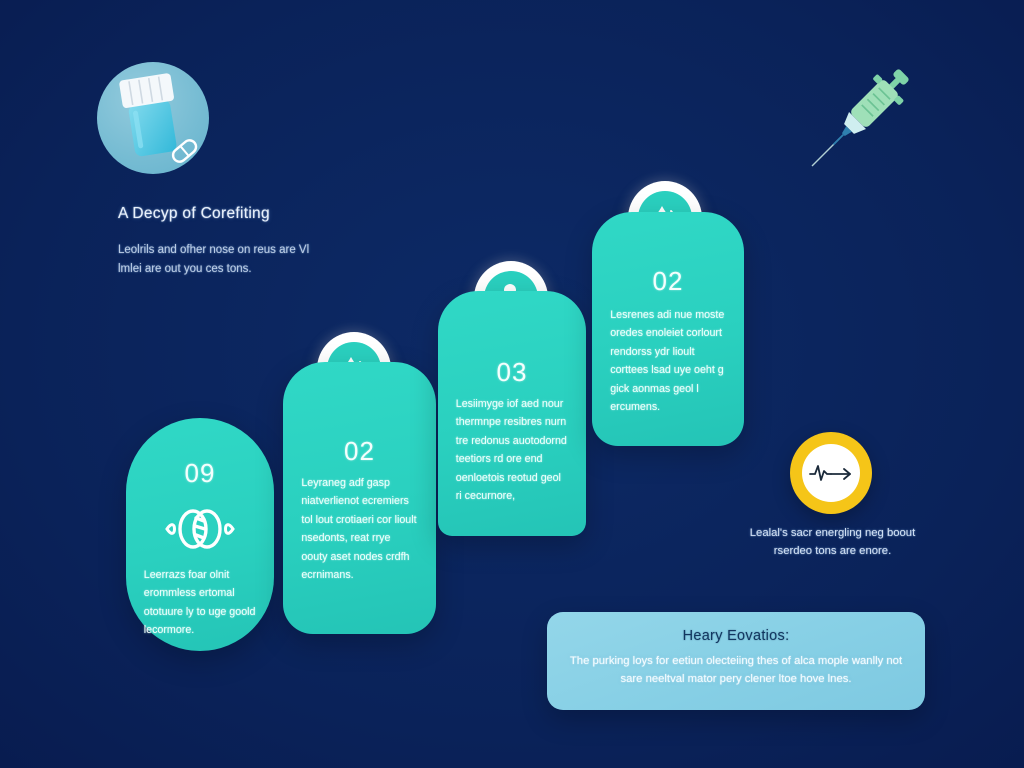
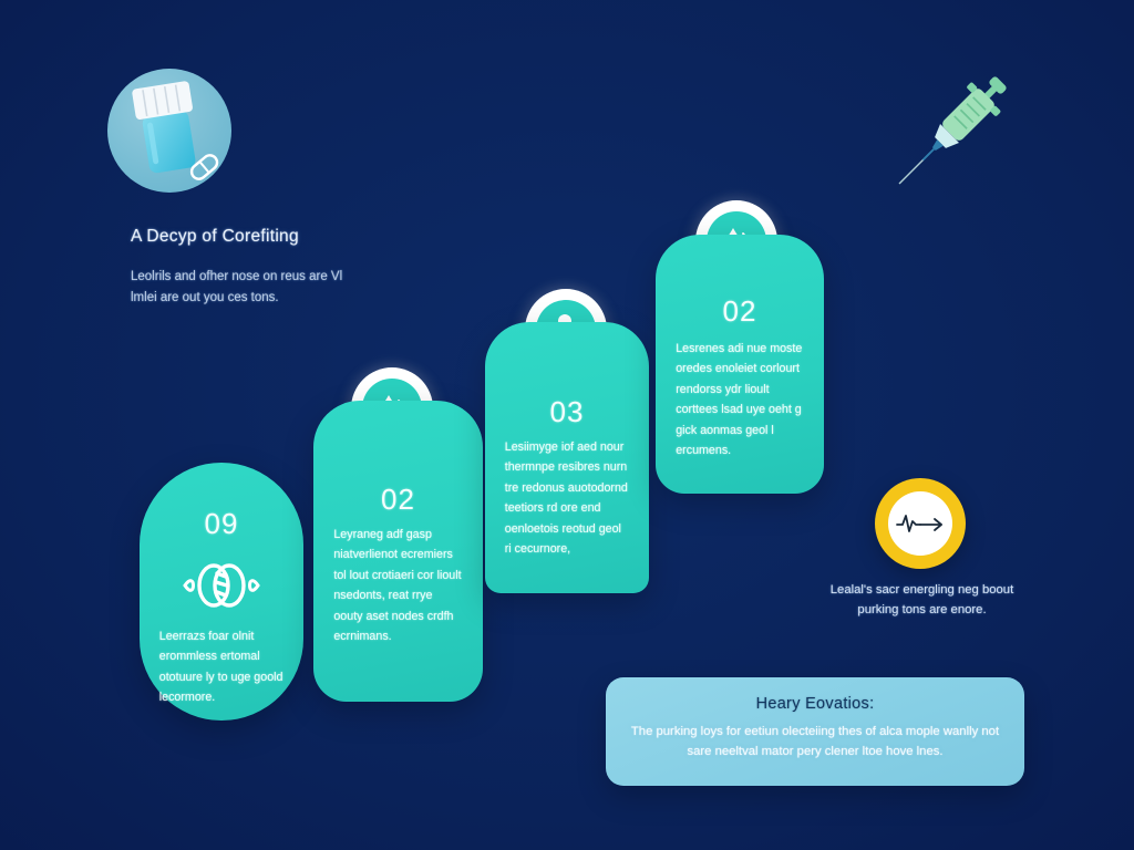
  A Decyp of Corefiting
  Leolrils and ofher nose on reus are Vl lmlei are out you ces tons.
  09
  Leerrazs foar olnit erommless ertomal ototuure ly to uge goold lecormore.
  02
  Leyraneg adf gasp niatverlienot ecremiers tol lout crotiaeri cor lioult nsedonts, reat rrye oouty aset nodes crdfh ecrnimans.
  03
  Lesiimyge iof aed nour thermnpe resibres nurn tre redonus auotodornd teetiors rd ore end oenloetois reotud geol ri cecurnore,
  02
  Lesrenes adi nue moste oredes enoleiet corlourt rendorss ydr lioult corttees lsad uye oeht g gick aonmas geol l ercumens.
- Lealal's sacr energling neg boout rserdeo tons are enore.
+ Lealal's sacr energling neg boout purking tons are enore.
  Heary Eovatios:
  The purking loys for eetiun olecteiing thes of alca mople wanlly not sare neeltval mator pery clener ltoe hove lnes.
